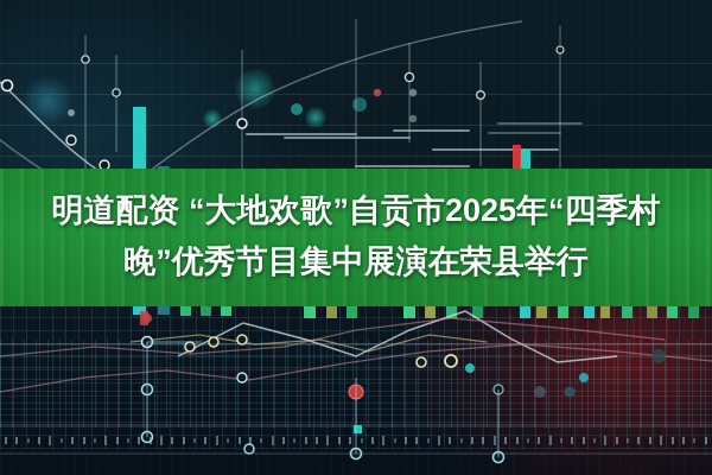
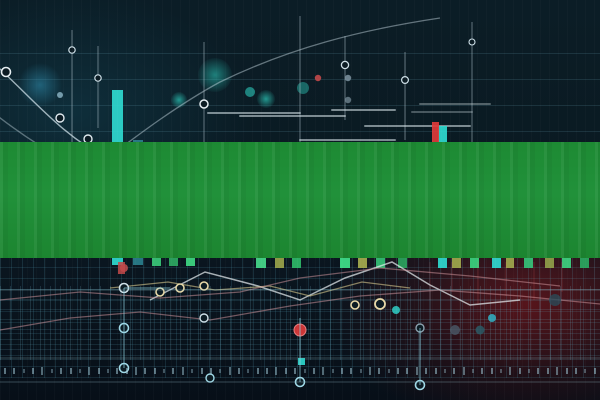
- 明道配资 “大地欢歌”自贡市2025年“四季村
- 晚”优秀节目集中展演在荣县举行
